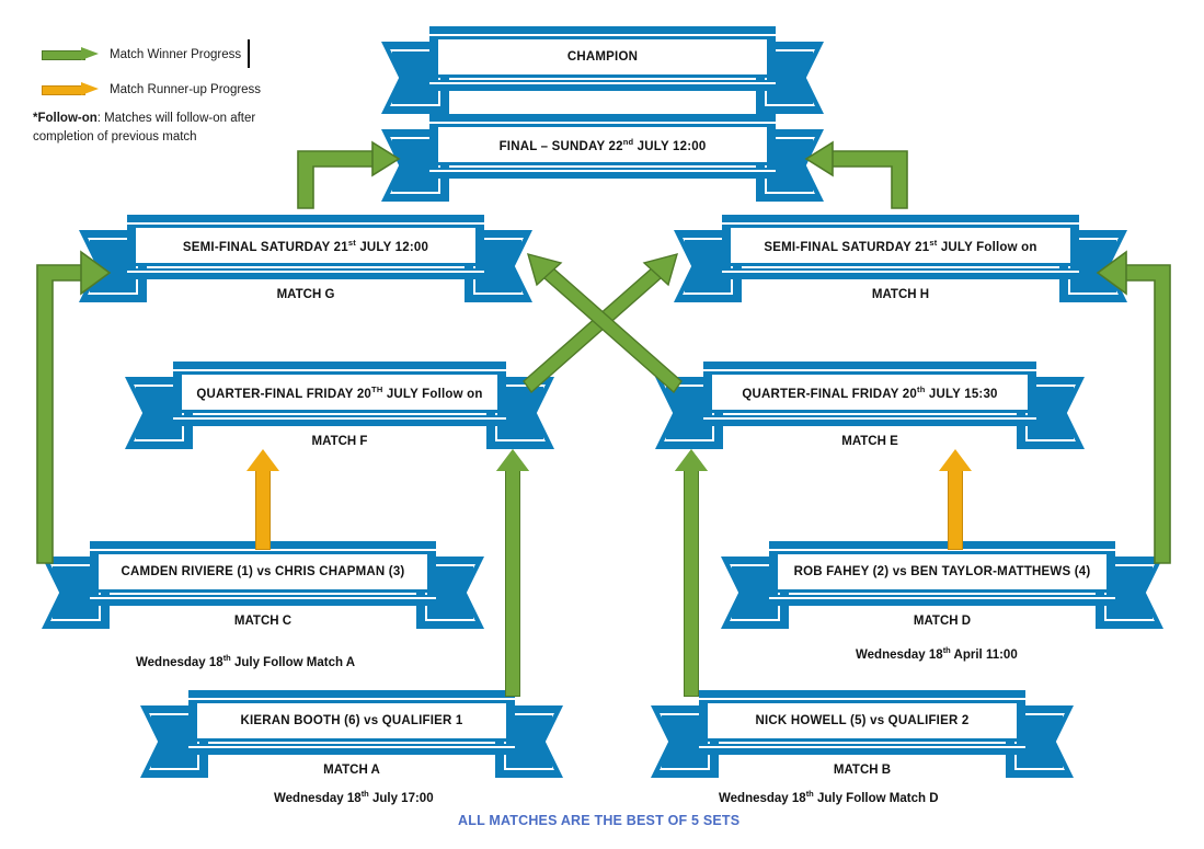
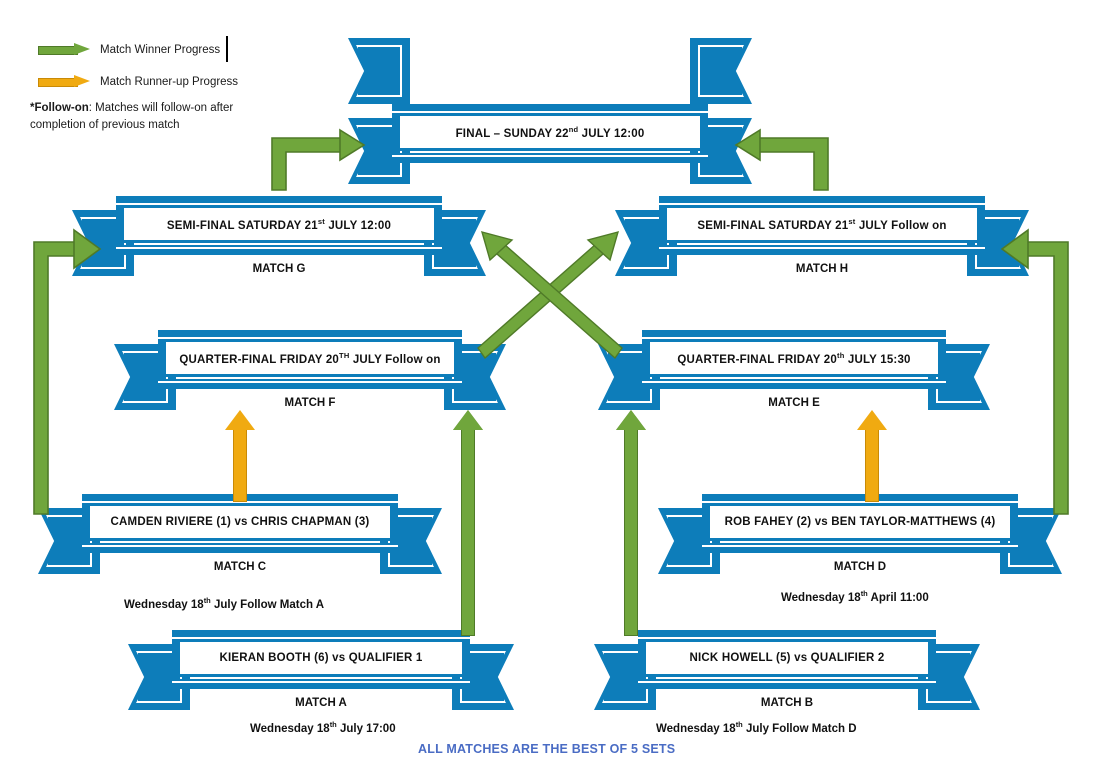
  Match Winner Progress
  Match Runner-up Progress
  *Follow-on: Matches will follow-on after completion of previous match
- CHAMPION
  FINAL – SUNDAY 22nd JULY 12:00
  SEMI-FINAL SATURDAY 21st JULY 12:00
  MATCH G
  SEMI-FINAL SATURDAY 21st JULY Follow on
  MATCH H
  QUARTER-FINAL FRIDAY 20TH JULY Follow on
  MATCH F
  QUARTER-FINAL FRIDAY 20th JULY 15:30
  MATCH E
  CAMDEN RIVIERE (1) vs CHRIS CHAPMAN (3)
  MATCH C
  Wednesday 18th July Follow Match A
  ROB FAHEY (2) vs BEN TAYLOR-MATTHEWS (4)
  MATCH D
  Wednesday 18th April 11:00
  KIERAN BOOTH (6) vs QUALIFIER 1
  MATCH A
  Wednesday 18th July 17:00
  NICK HOWELL (5) vs QUALIFIER 2
  MATCH B
  Wednesday 18th July Follow Match D
  ALL MATCHES ARE THE BEST OF 5 SETS
